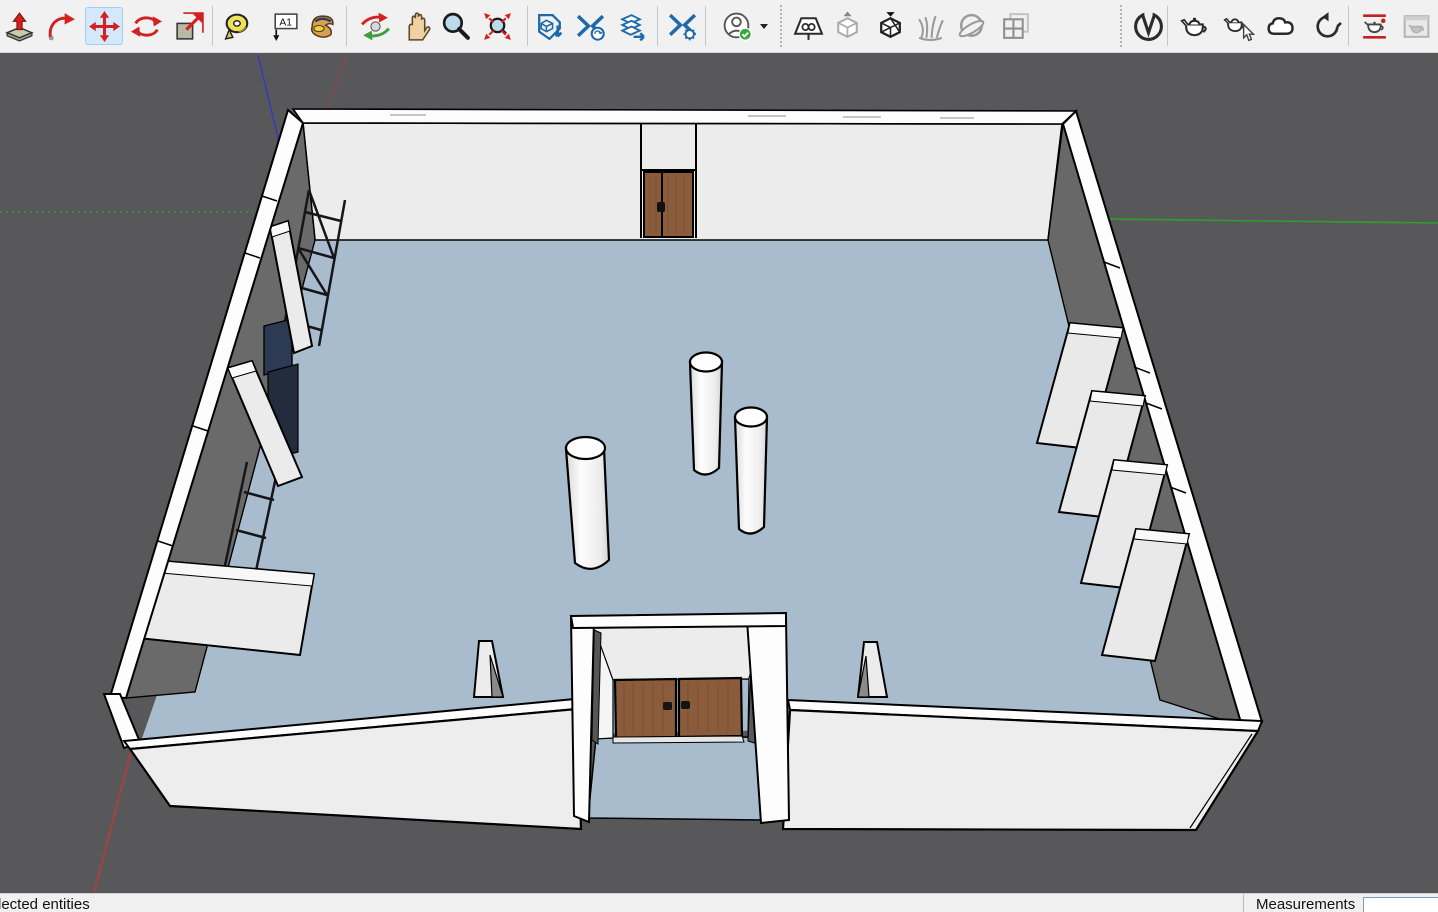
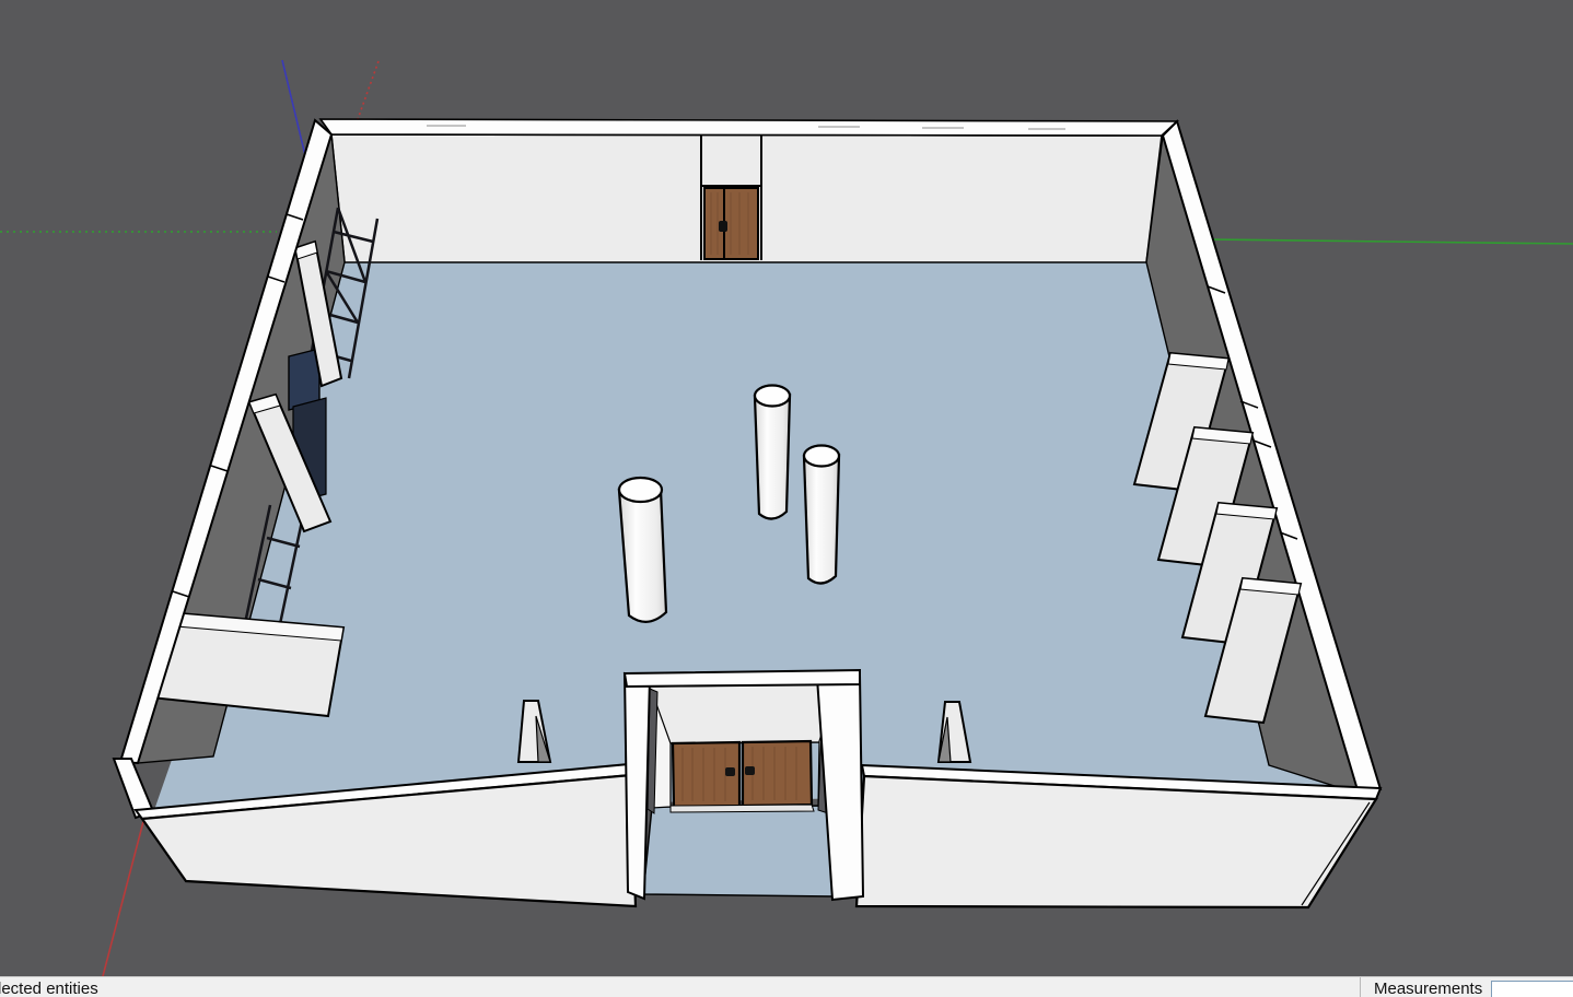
- A1
  ected entities
  Measurements
